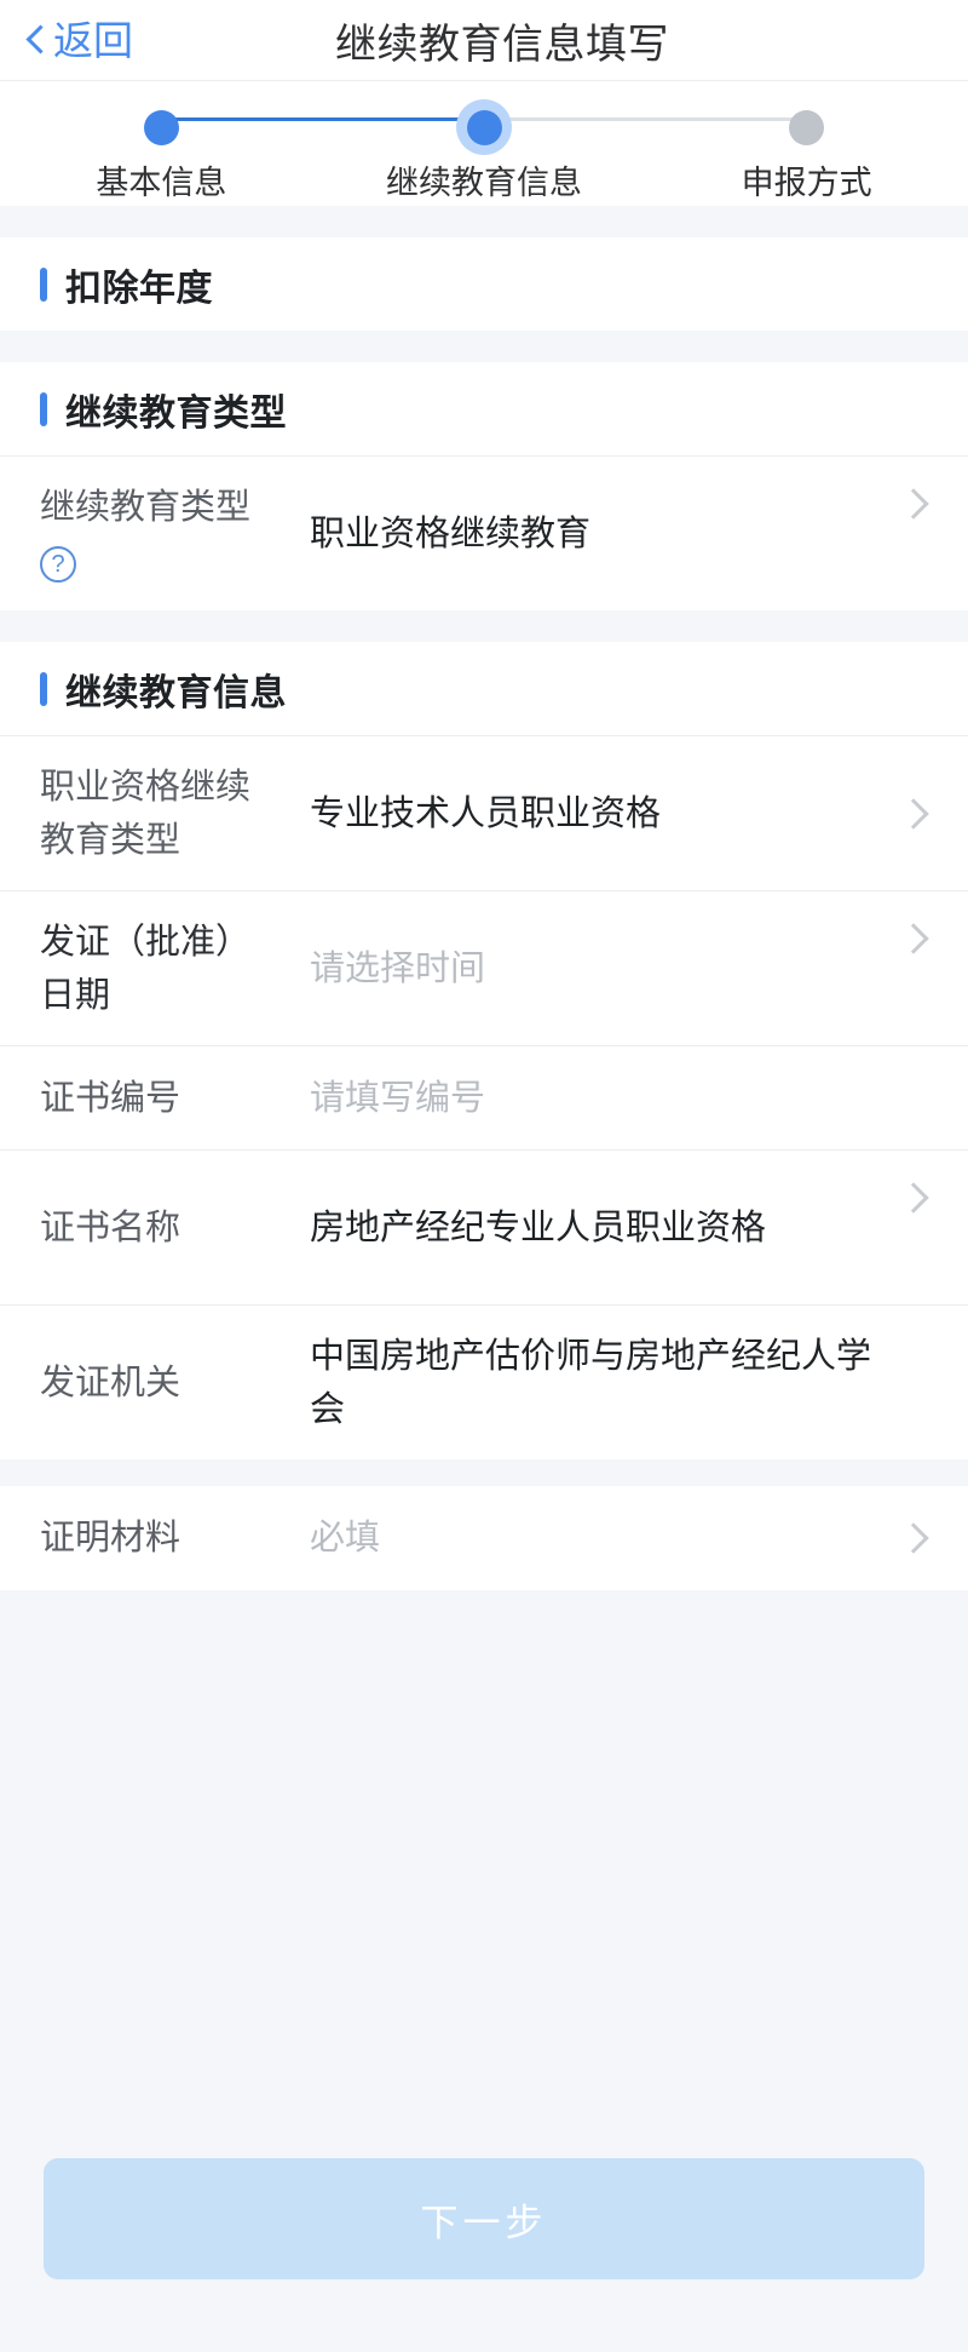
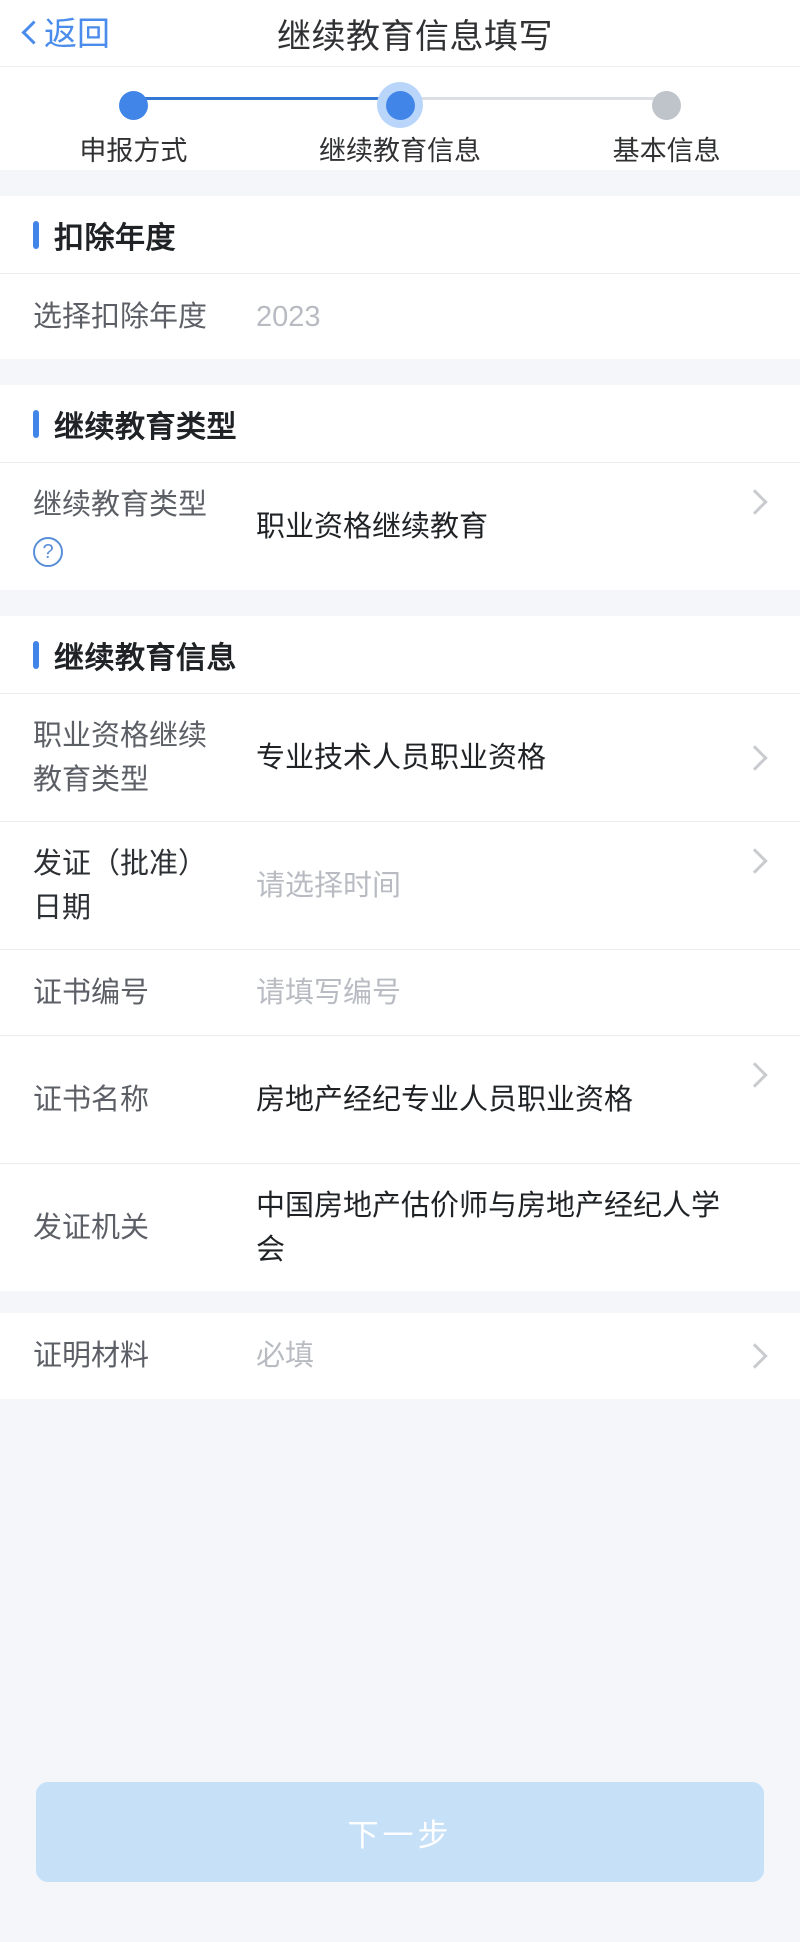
  返回
  继续教育信息填写
- 基本信息
+ 申报方式
  继续教育信息
- 申报方式
+ 基本信息
  扣除年度
+ 选择扣除年度
+ 2023
  继续教育类型
  继续教育类型
  ?
  职业资格继续教育
  继续教育信息
  职业资格继续教育类型
  专业技术人员职业资格
  发证（批准）日期
  请选择时间
  证书编号
  请填写编号
  证书名称
  房地产经纪专业人员职业资格
  发证机关
  中国房地产估价师与房地产经纪人学会
  证明材料
  必填
  下一步
